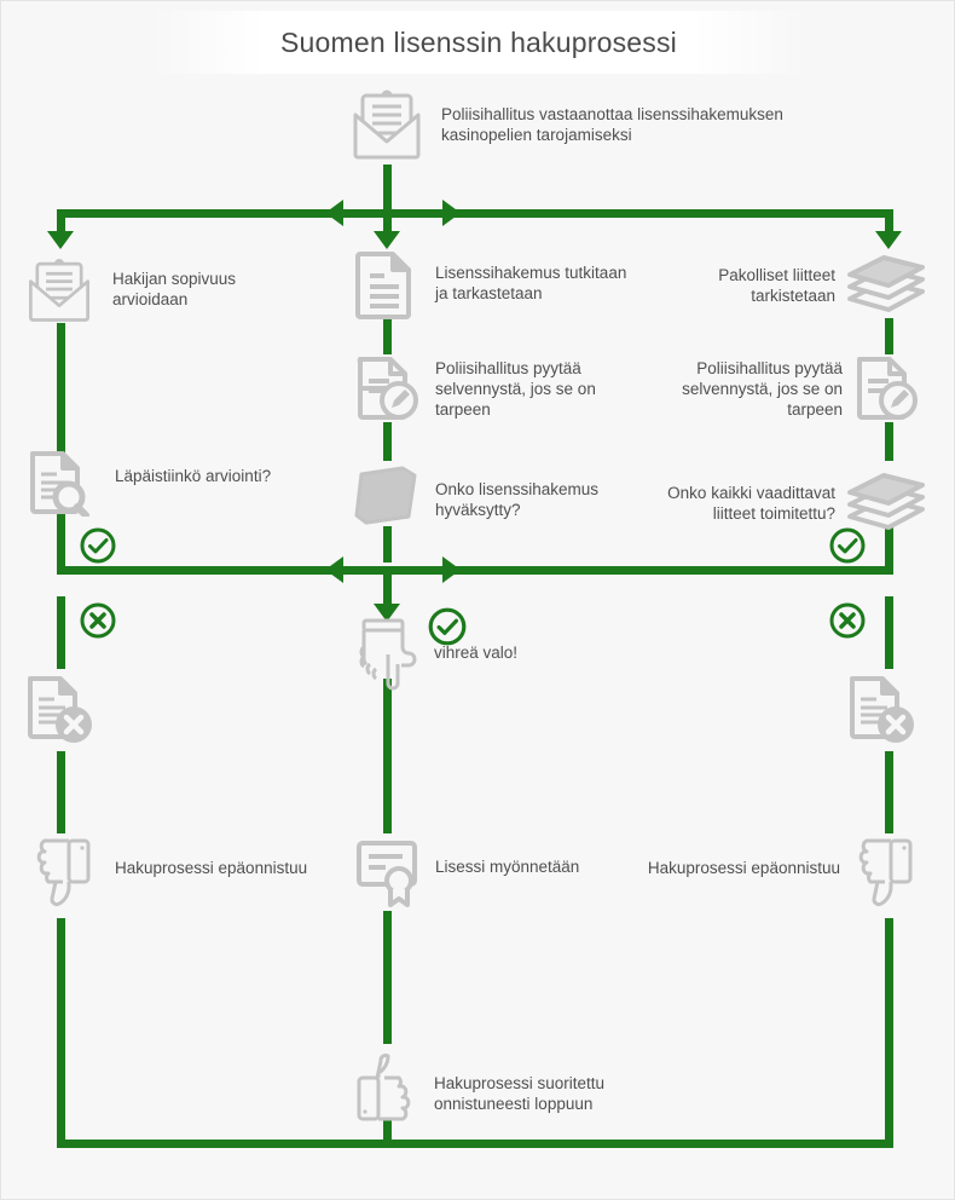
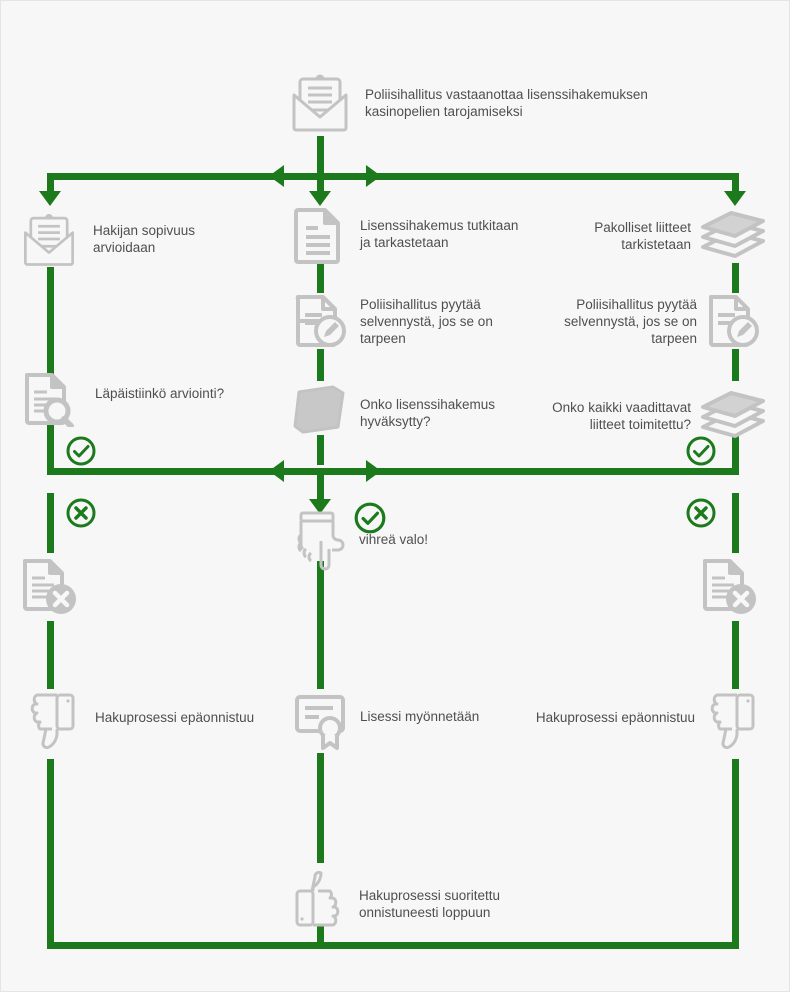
- Suomen lisenssin hakuprosessi
  Poliisihallitus vastaanottaa lisenssihakemuksen
  kasinopelien tarojamiseksi
  Hakijan sopivuus
  arvioidaan
  Lisenssihakemus tutkitaan
  ja tarkastetaan
  Pakolliset liitteet
  tarkistetaan
  Poliisihallitus pyytää
  selvennystä, jos se on
  tarpeen
  Poliisihallitus pyytää
  selvennystä, jos se on
  tarpeen
  Läpäistiinkö arviointi?
  Onko lisenssihakemus
  hyväksytty?
  Onko kaikki vaadittavat
  liitteet toimitettu?
  vihreä valo!
  Hakuprosessi epäonnistuu
  Lisessi myönnetään
  Hakuprosessi epäonnistuu
  Hakuprosessi suoritettu
  onnistuneesti loppuun
